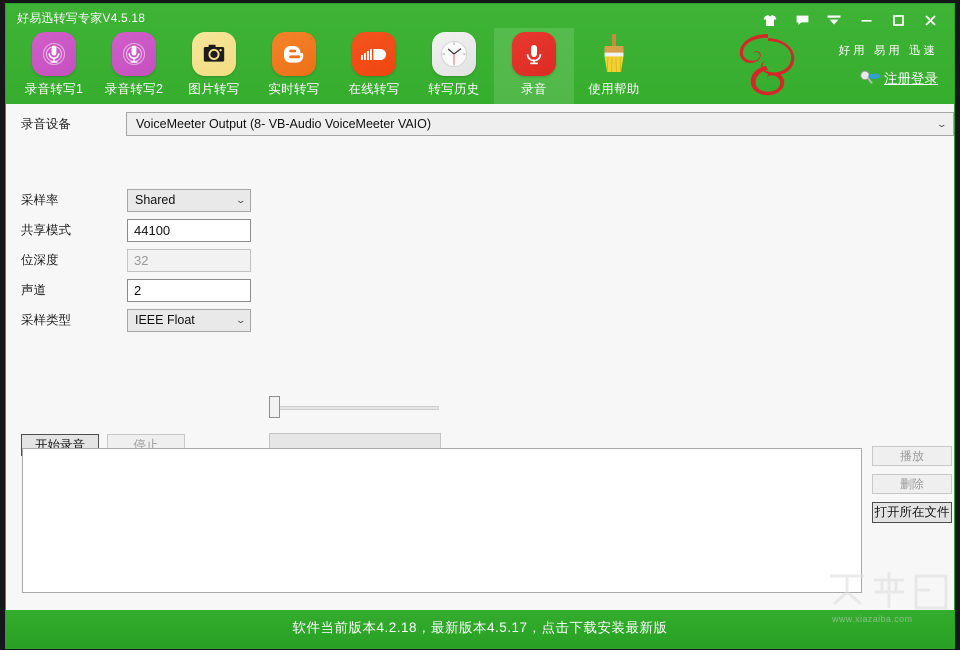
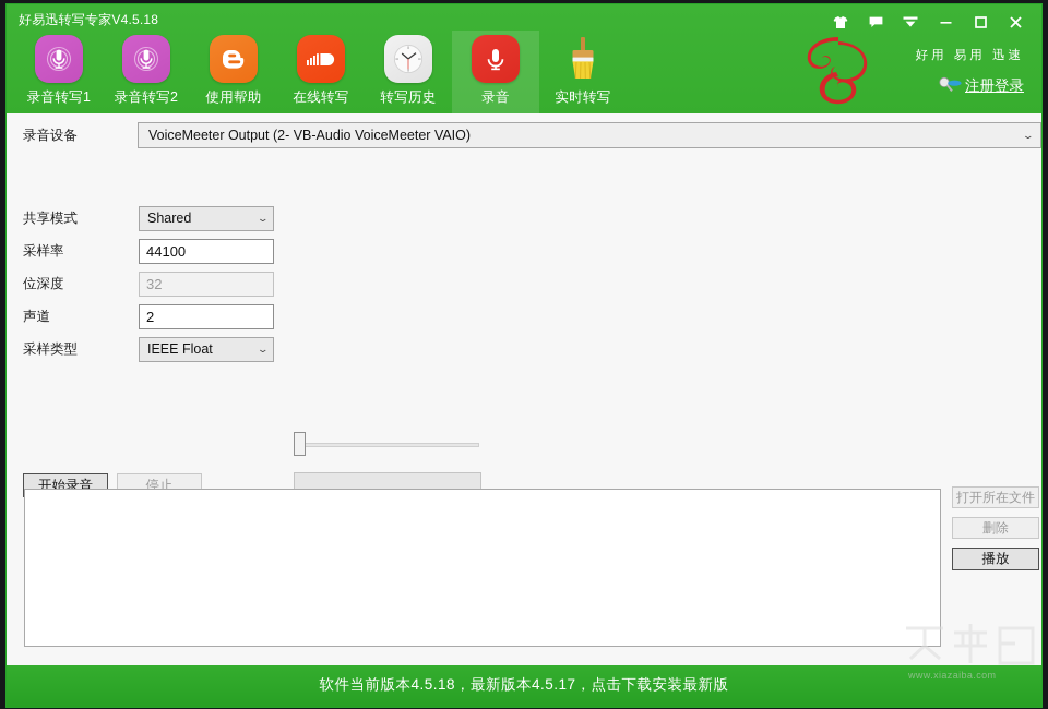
  好易迅转写专家V4.5.18
  录音转写1
  录音转写2
- 图片转写
- 实时转写
+ 使用帮助
  在线转写
  转写历史
  录音
- 使用帮助
+ 实时转写
  好用 易用 迅速
  注册登录
  录音设备
- VoiceMeeter Output (8- VB-Audio VoiceMeeter VAIO)
+ VoiceMeeter Output (2- VB-Audio VoiceMeeter VAIO)
  ⌄
- 采样率
+ 共享模式
  Shared
  ⌄
- 共享模式
+ 采样率
  44100
  位深度
  32
  声道
  2
  采样类型
  IEEE Float
  ⌄
  开始录音
  停止
- 播放
+ 打开所在文件
  删除
- 打开所在文件
+ 播放
- 软件当前版本4.2.18，最新版本4.5.17，点击下载安装最新版
+ 软件当前版本4.5.18，最新版本4.5.17，点击下载安装最新版
  www.xiazaiba.com
